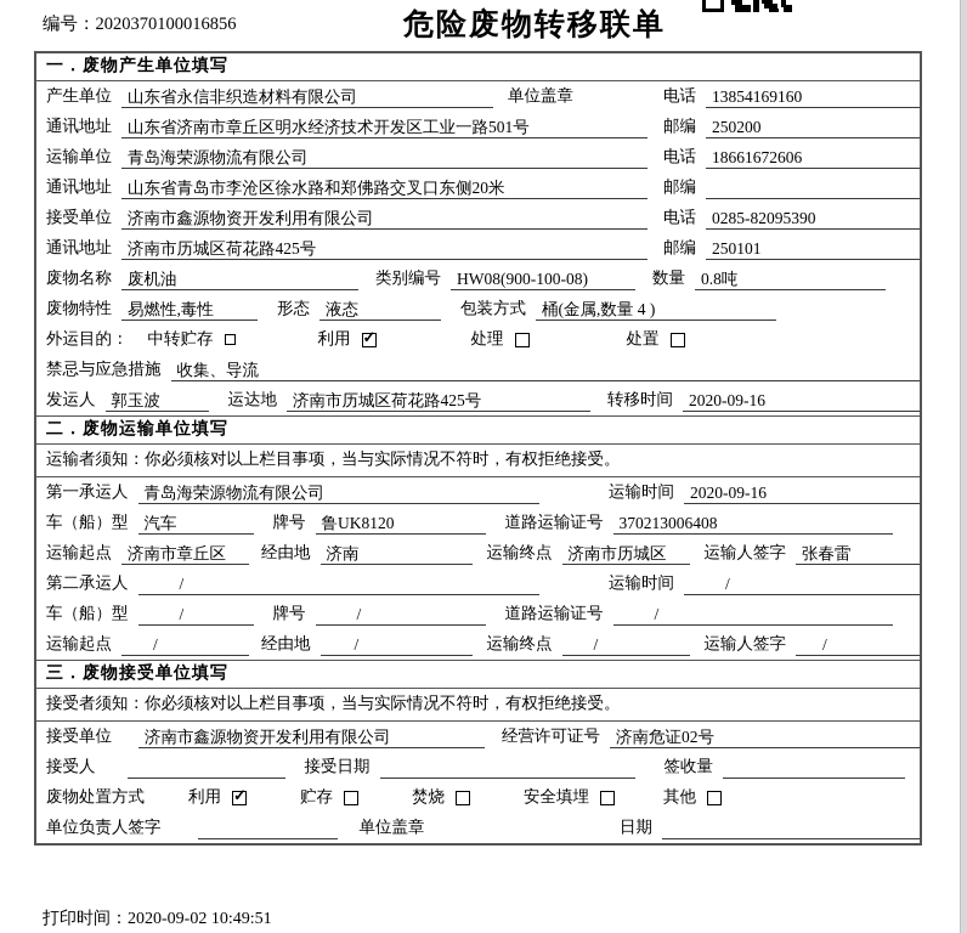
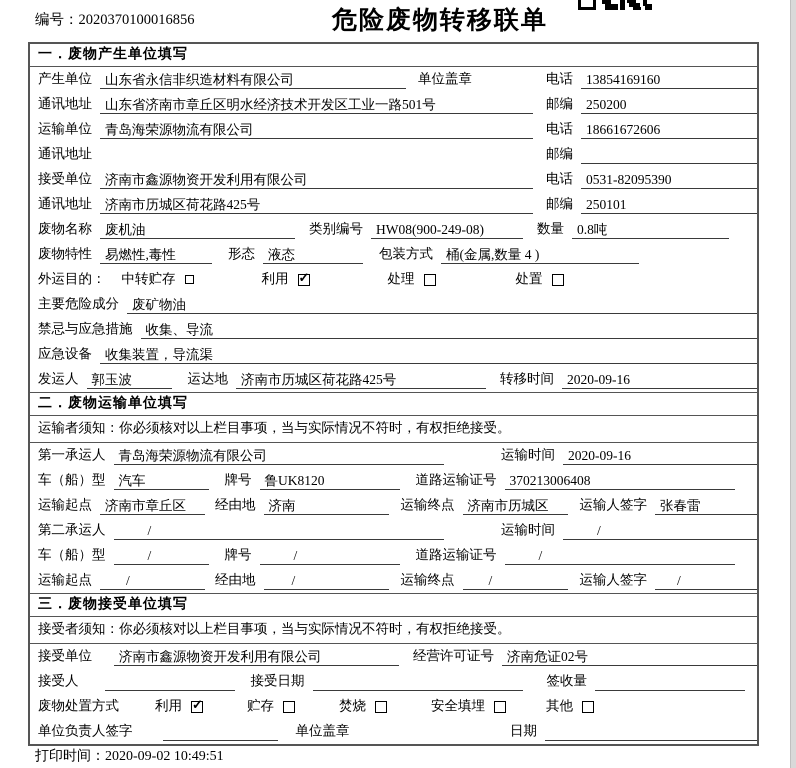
  编号：2020370100016856
  危险废物转移联单
  一．废物产生单位填写
  产生单位
  山东省永信非织造材料有限公司
  单位盖章
  电话
  13854169160
  通讯地址
  山东省济南市章丘区明水经济技术开发区工业一路501号
  邮编
  250200
  运输单位
  青岛海荣源物流有限公司
  电话
  18661672606
  通讯地址
- 山东省青岛市李沧区徐水路和郑佛路交叉口东侧20米
  邮编
  接受单位
  济南市鑫源物资开发利用有限公司
  电话
- 0285-82095390
+ 0531-82095390
  通讯地址
  济南市历城区荷花路425号
  邮编
  250101
  废物名称
  废机油
  类别编号
- HW08(900-100-08)
+ HW08(900-249-08)
  数量
  0.8吨
  废物特性
  易燃性,毒性
  形态
  液态
  包装方式
  桶(金属,数量 4 )
  外运目的：
  中转贮存
  利用
  处理
  处置
+ 主要危险成分
+ 废矿物油
  禁忌与应急措施
  收集、导流
+ 应急设备
+ 收集装置，导流渠
  发运人
  郭玉波
  运达地
  济南市历城区荷花路425号
  转移时间
  2020-09-16
  二．废物运输单位填写
  运输者须知：你必须核对以上栏目事项，当与实际情况不符时，有权拒绝接受。
  第一承运人
  青岛海荣源物流有限公司
  运输时间
  2020-09-16
  车（船）型
  汽车
  牌号
  鲁UK8120
  道路运输证号
  370213006408
  运输起点
  济南市章丘区
  经由地
  济南
  运输终点
  济南市历城区
  运输人签字
  张春雷
  第二承运人
  /
  运输时间
  /
  车（船）型
  /
  牌号
  /
  道路运输证号
  /
  运输起点
  /
  经由地
  /
  运输终点
  /
  运输人签字
  /
  三．废物接受单位填写
  接受者须知：你必须核对以上栏目事项，当与实际情况不符时，有权拒绝接受。
  接受单位
  济南市鑫源物资开发利用有限公司
  经营许可证号
  济南危证02号
  接受人
  接受日期
  签收量
  废物处置方式
  利用
  贮存
  焚烧
  安全填埋
  其他
  单位负责人签字
  单位盖章
  日期
  打印时间：2020-09-02 10:49:51
